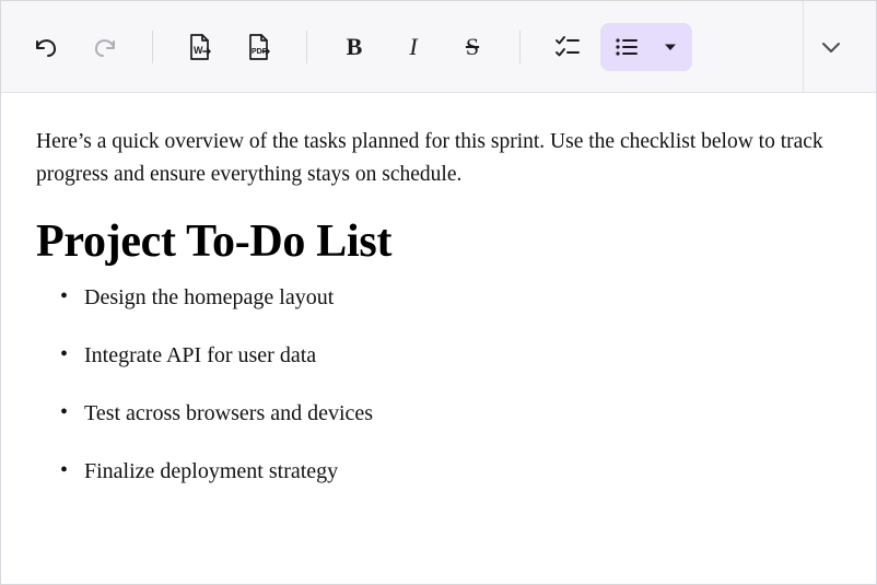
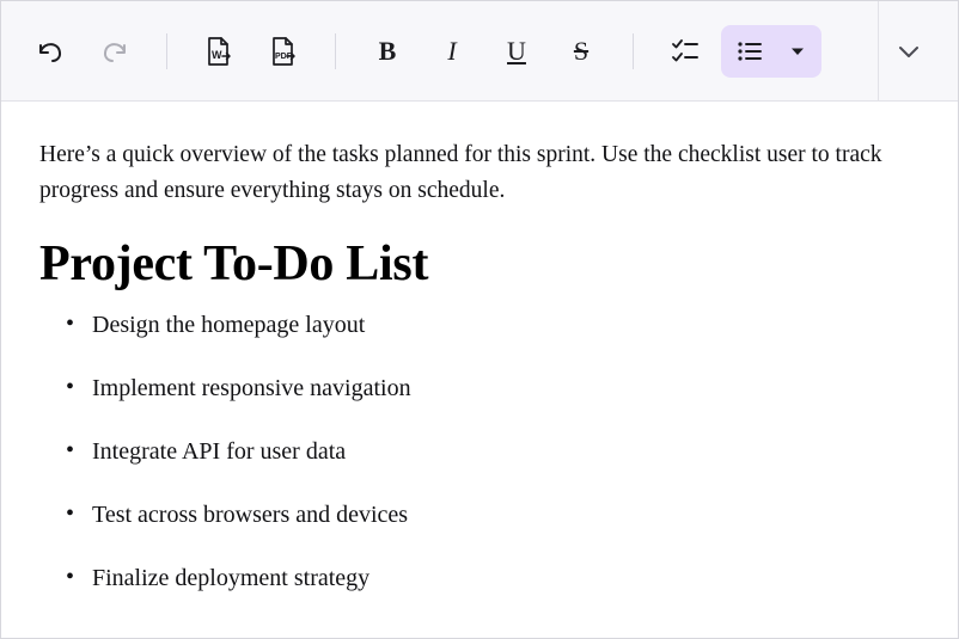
  W
  B
  I
+ U
  S
- Here’s a quick overview of the tasks planned for this sprint. Use the checklist below to track progress and ensure everything stays on schedule.
+ Here’s a quick overview of the tasks planned for this sprint. Use the checklist user to track progress and ensure everything stays on schedule.
  Project To-Do List
  Design the homepage layout
+ Implement responsive navigation
  Integrate API for user data
  Test across browsers and devices
  Finalize deployment strategy
